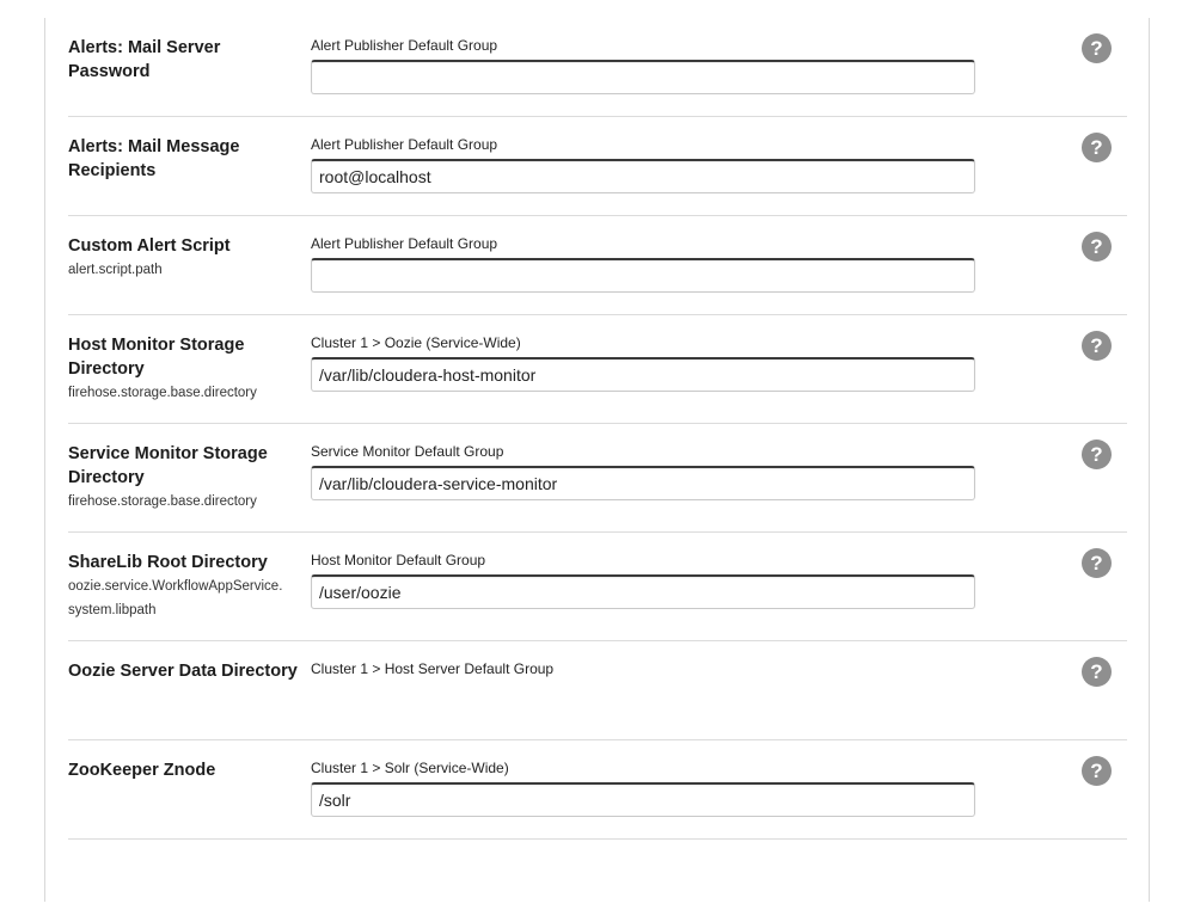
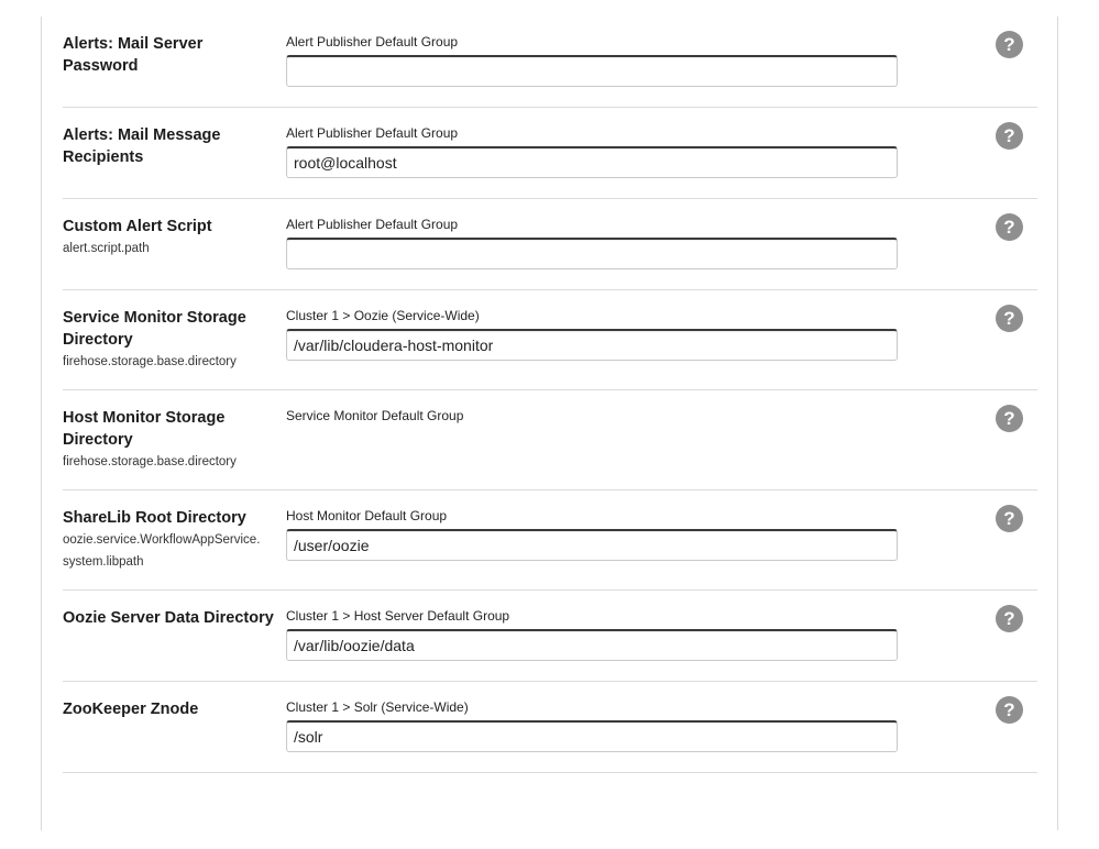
  Alerts: Mail Server Password
  Alert Publisher Default Group
  ?
  Alerts: Mail Message Recipients
  Alert Publisher Default Group
  root@localhost
  ?
  Custom Alert Script
  alert.script.path
  Alert Publisher Default Group
  ?
- Host Monitor Storage Directory
+ Service Monitor Storage Directory
  firehose.storage.base.directory
  Cluster 1 > Oozie (Service-Wide)
  /var/lib/cloudera-host-monitor
  ?
- Service Monitor Storage Directory
+ Host Monitor Storage Directory
  firehose.storage.base.directory
  Service Monitor Default Group
- /var/lib/cloudera-service-monitor
  ?
  ShareLib Root Directory
  oozie.service.WorkflowAppService. system.libpath
  Host Monitor Default Group
  /user/oozie
  ?
  Oozie Server Data Directory
  Cluster 1 > Host Server Default Group
+ /var/lib/oozie/data
  ?
  ZooKeeper Znode
  Cluster 1 > Solr (Service-Wide)
  /solr
  ?
